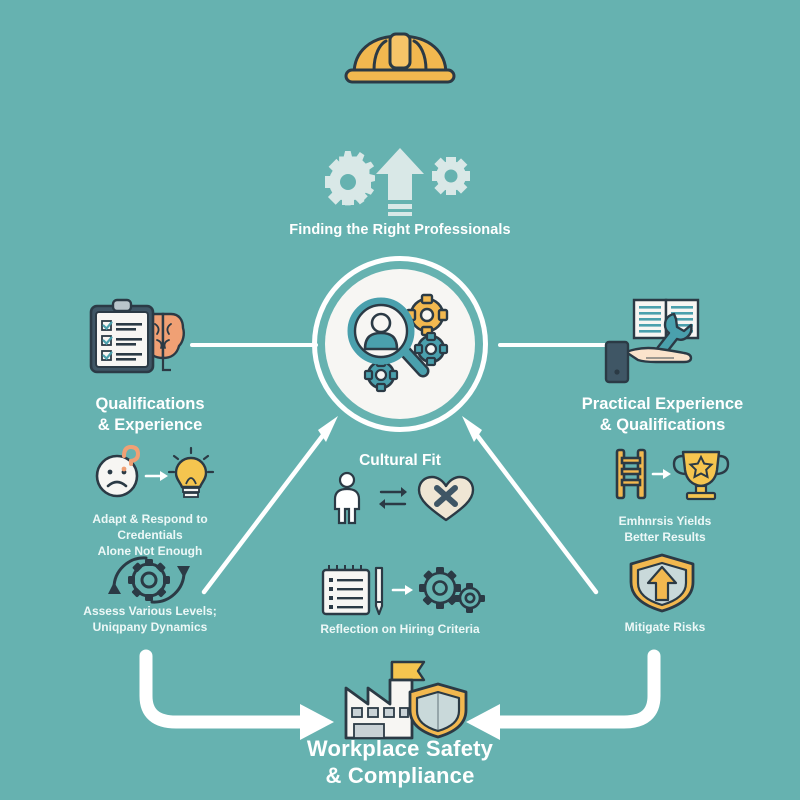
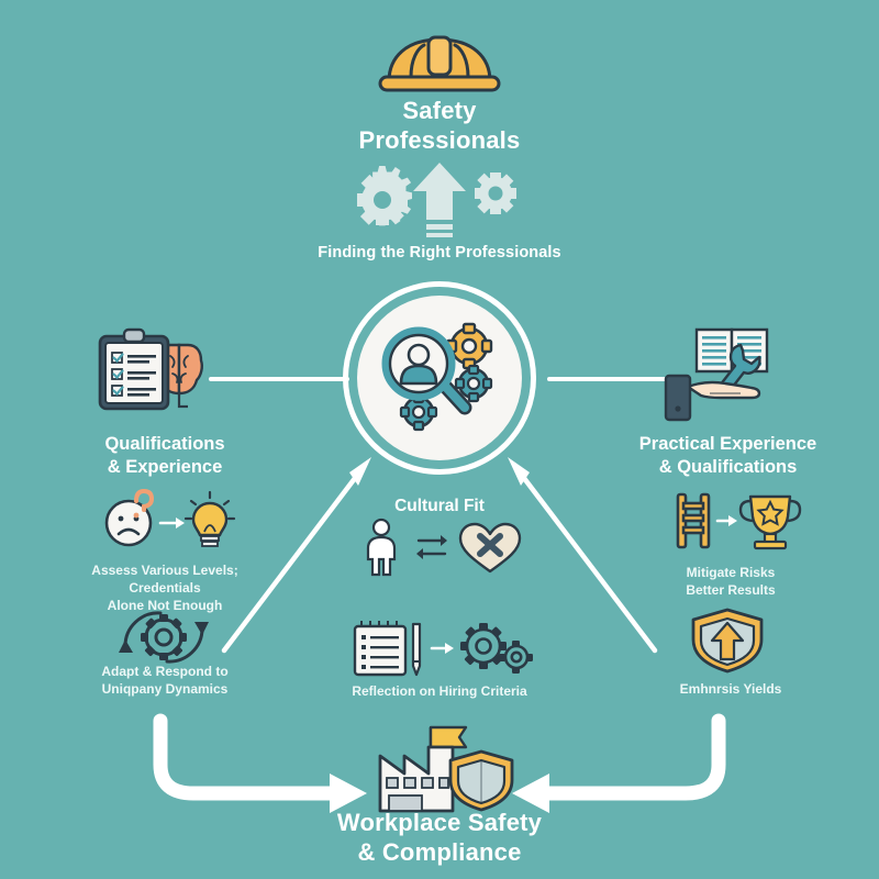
+ Safety
+ Professionals
  Finding the Right Professionals
  Qualifications
  & Experience
- Adapt & Respond to
+ Assess Various Levels;
  Credentials
  Alone Not Enough
- Assess Various Levels;
+ Adapt & Respond to
  Uniqpany Dynamics
  Practical Experience
  & Qualifications
- Emhnrsis Yields
+ Mitigate Risks
  Better Results
- Mitigate Risks
+ Emhnrsis Yields
  Cultural Fit
  Reflection on Hiring Criteria
  Workplace Safety
  & Compliance
